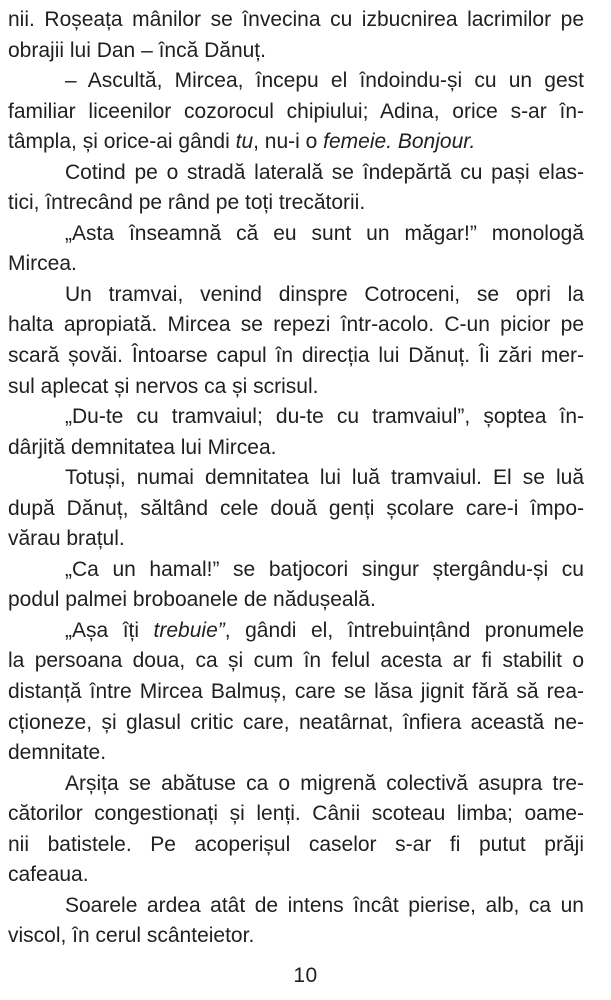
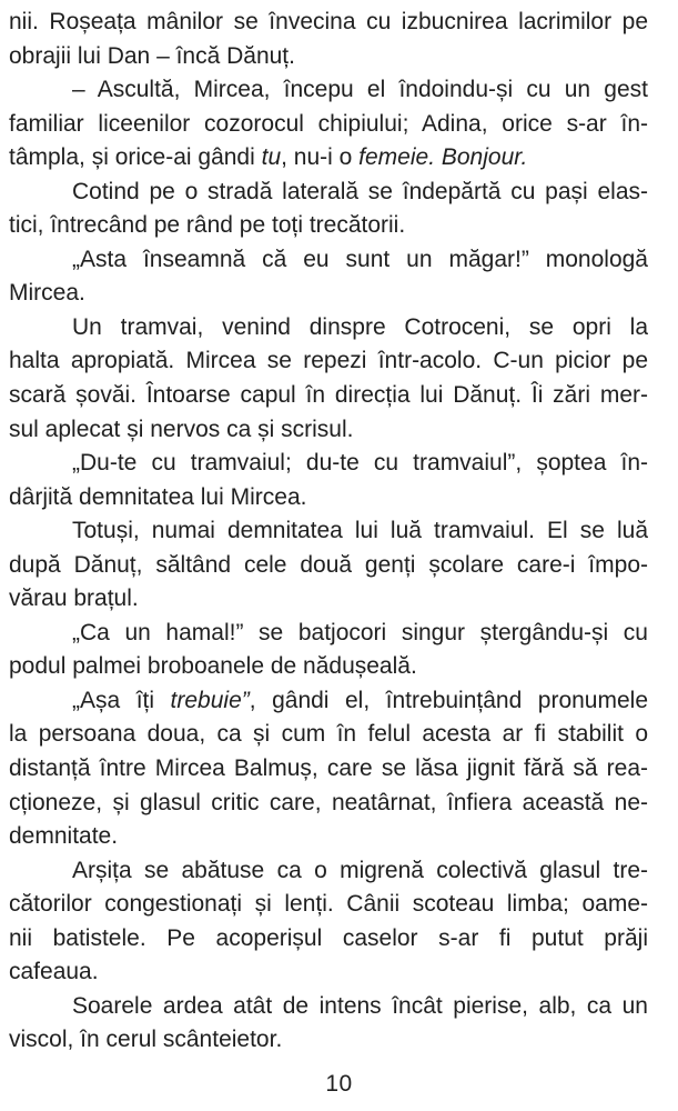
  nii. Roșeața mânilor se învecina cu izbucnirea lacrimilor pe
  obrajii lui Dan – încă Dănuț.
  – Ascultă, Mircea, începu el îndoindu-și cu un gest
  familiar liceenilor cozorocul chipiului; Adina, orice s-ar în-
  tâmpla, și orice-ai gândi tu, nu-i o femeie. Bonjour.
  Cotind pe o stradă laterală se îndepărtă cu pași elas-
  tici, întrecând pe rând pe toți trecătorii.
  „Asta înseamnă că eu sunt un măgar!” monologă
  Mircea.
  Un tramvai, venind dinspre Cotroceni, se opri la
  halta apropiată. Mircea se repezi într-acolo. C-un picior pe
  scară șovăi. Întoarse capul în direcția lui Dănuț. Îi zări mer-
  sul aplecat și nervos ca și scrisul.
  „Du-te cu tramvaiul; du-te cu tramvaiul”, șoptea în-
  dârjită demnitatea lui Mircea.
  Totuși, numai demnitatea lui luă tramvaiul. El se luă
  după Dănuț, săltând cele două genți școlare care-i împo-
  vărau brațul.
  „Ca un hamal!” se batjocori singur ștergându-și cu
  podul palmei broboanele de nădușeală.
  „Așa îți trebuie”, gândi el, întrebuințând pronumele
  la persoana doua, ca și cum în felul acesta ar fi stabilit o
  distanță între Mircea Balmuș, care se lăsa jignit fără să rea-
  cționeze, și glasul critic care, neatârnat, înfiera această ne-
  demnitate.
- Arșița se abătuse ca o migrenă colectivă asupra tre-
+ Arșița se abătuse ca o migrenă colectivă glasul tre-
  cătorilor congestionați și lenți. Cânii scoteau limba; oame-
  nii batistele. Pe acoperișul caselor s-ar fi putut prăji
  cafeaua.
  Soarele ardea atât de intens încât pierise, alb, ca un
  viscol, în cerul scânteietor.
  10
